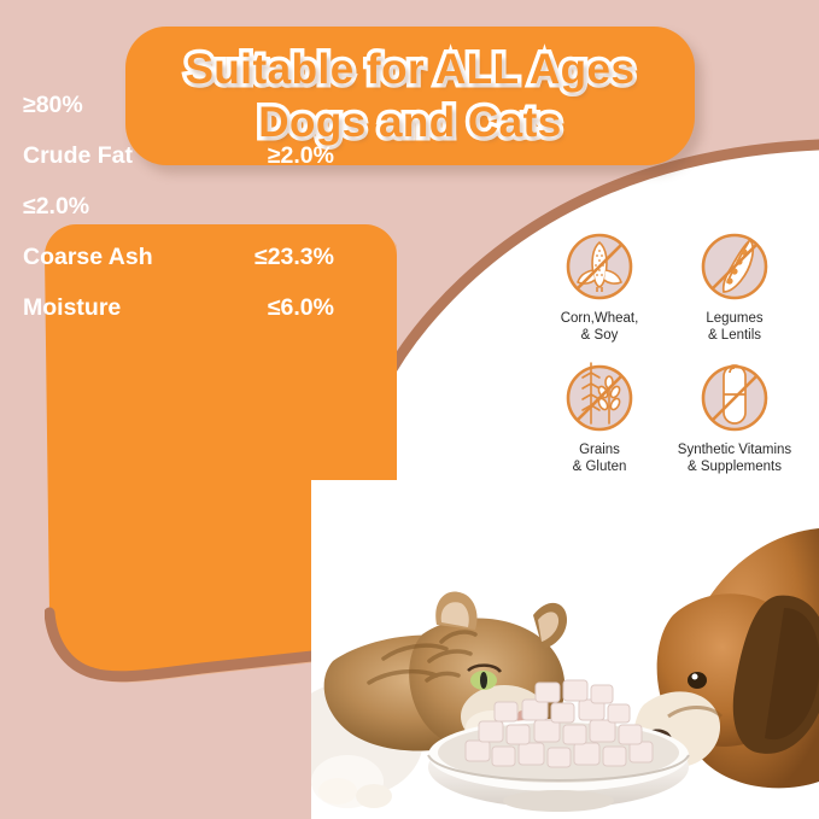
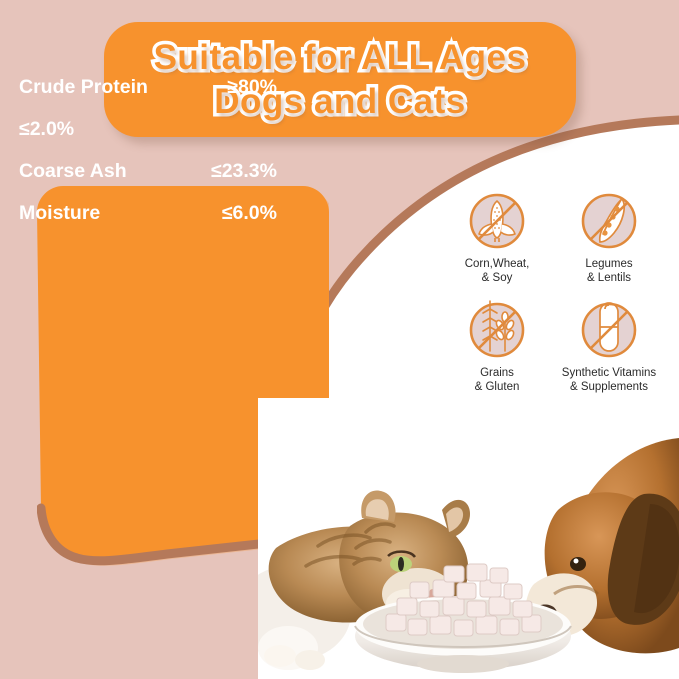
  Suitable for ALL Ages
  Dogs and Cats
+ Crude Protein
  ≥80%
- Crude Fat
- ≥2.0%
  ≤2.0%
  Coarse Ash
  ≤23.3%
  Moisture
  ≤6.0%
  Corn,Wheat,
  & Soy
  Legumes
  & Lentils
  Grains
  & Gluten
  Synthetic Vitamins
  & Supplements
